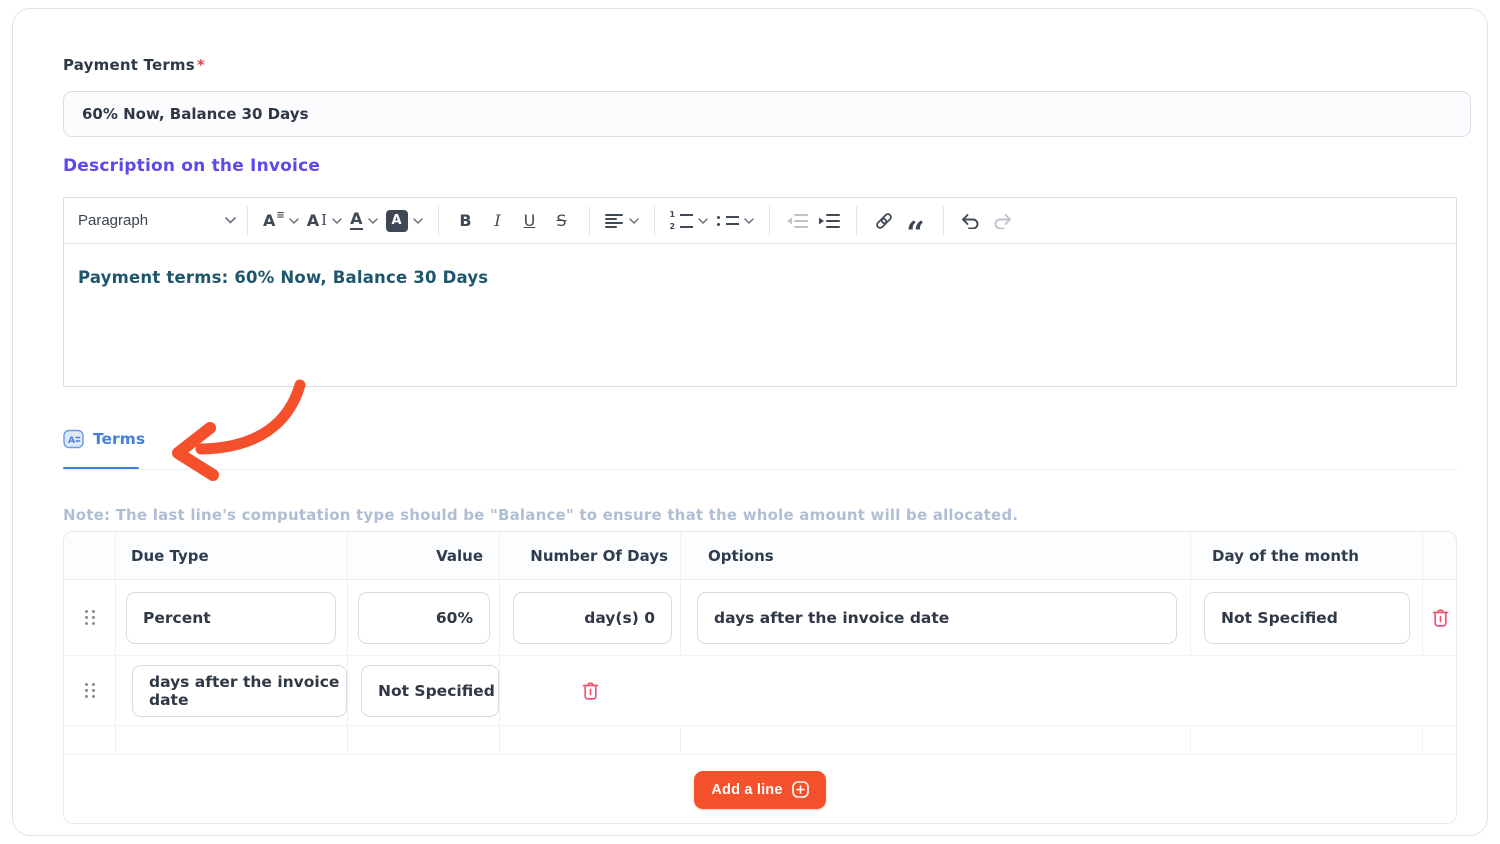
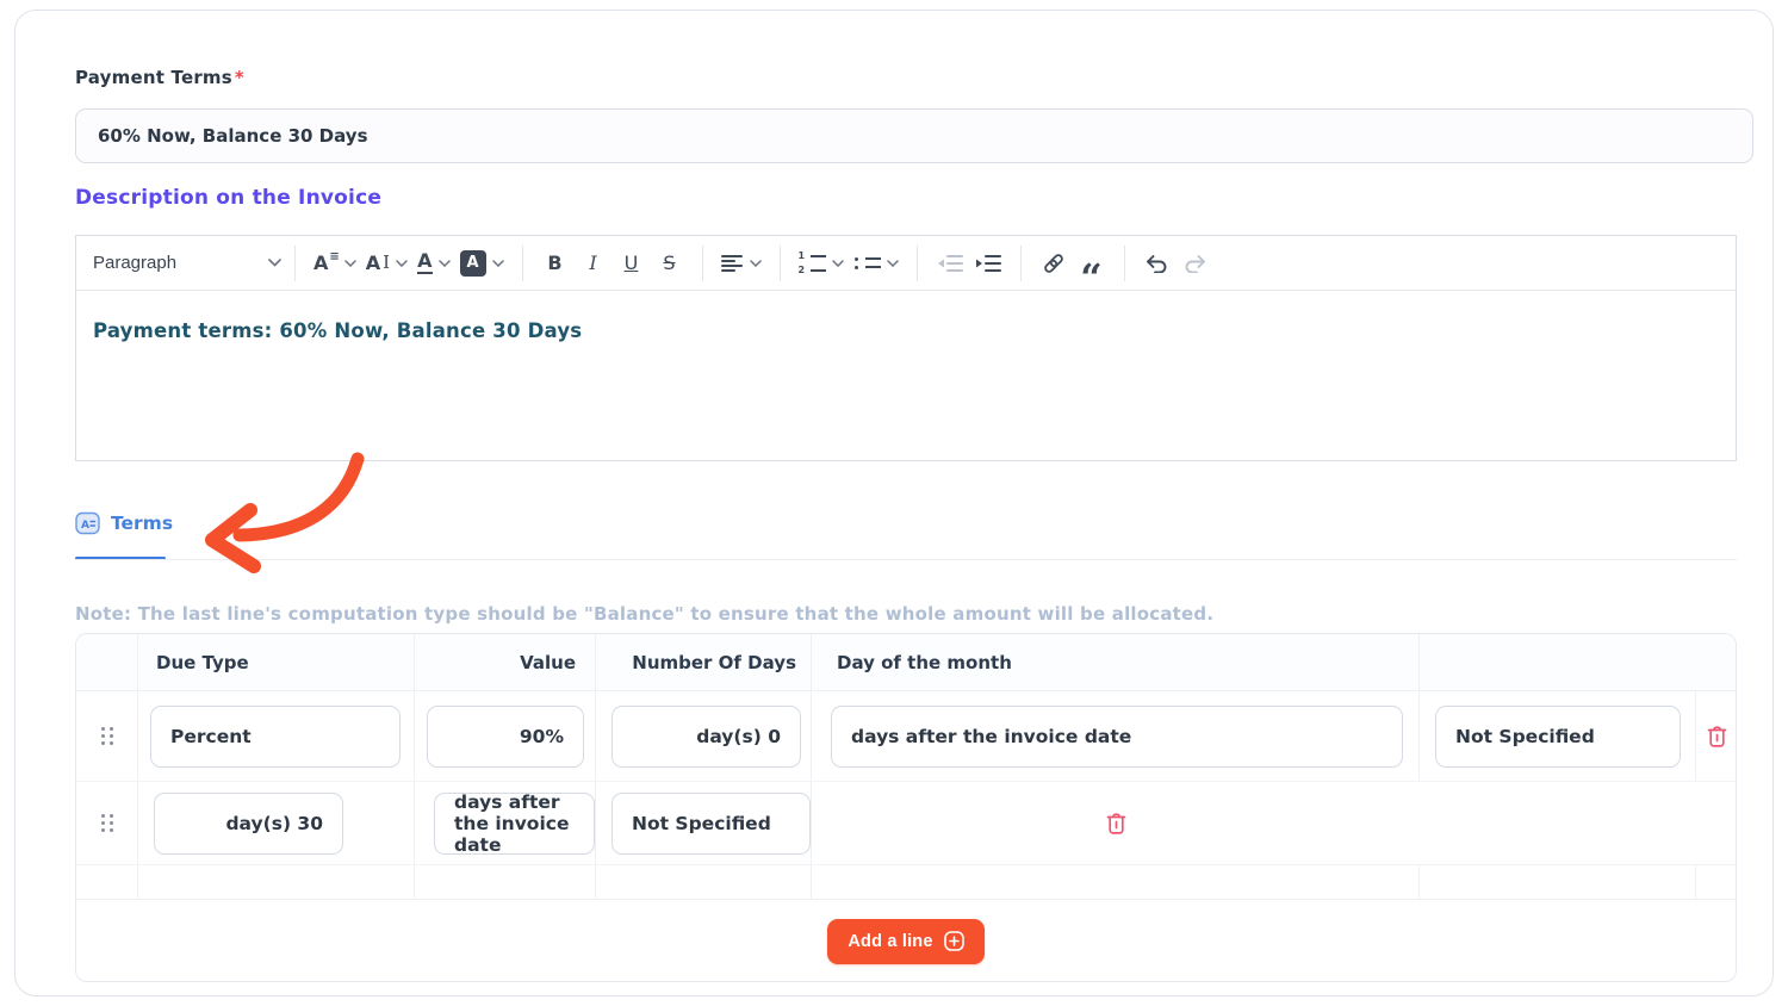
  Payment Terms*
  60% Now, Balance 30 Days
  Description on the Invoice
  Paragraph
  A
  ≡
  A
  I
  A
  A
  B
  I
  U
  S
  1
  2
  “
  Payment terms: 60% Now, Balance 30 Days
  A
  Terms
  Note: The last line's computation type should be "Balance" to ensure that the whole amount will be allocated.
  Due Type
  Value
  Number Of Days
- Options
  Day of the month
  Percent
- 60%
+ 90%
  day(s) 0
  days after the invoice date
  Not Specified
+ day(s) 30
  days after the invoice date
  Not Specified
  Add a line
